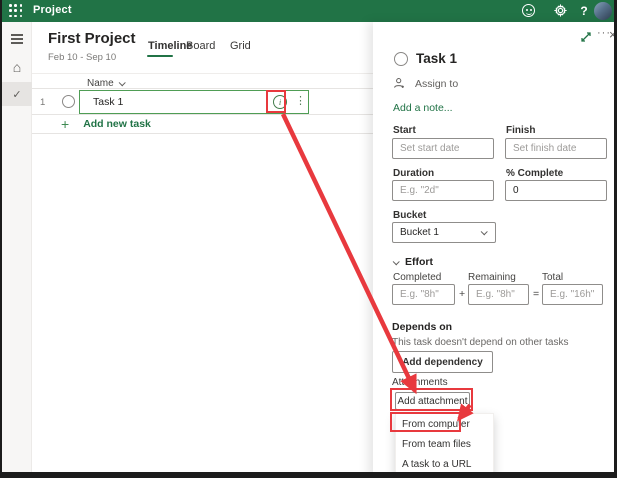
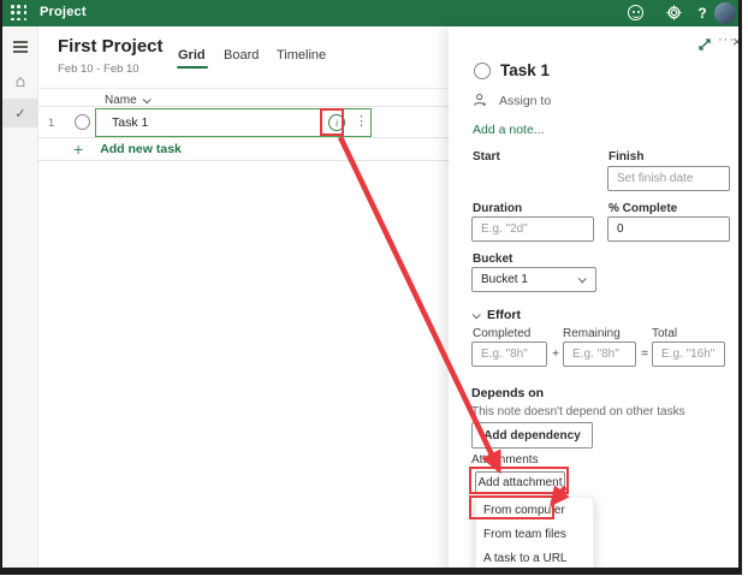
  Project
  ?
  ⌂
  ✓
  First Project
- Feb 10 - Sep 10
+ Feb 10 - Feb 10
- Timeline
+ Grid
  Board
- Grid
+ Timeline
  Name
  1
  Task 1
  i
  ⋮
  +
  Add new task
  ···
  ×
  Task 1
  Assign to
  Add a note...
  Start
- Set start date
  Finish
  Set finish date
  Duration
  E.g. "2d"
  % Complete
  0
  Bucket
  Bucket 1
  Effort
  Completed
  Remaining
  Total
  E.g. "8h"
  +
  E.g. "8h"
  =
  E.g. "16h"
  Depends on
- This task doesn't depend on other tasks
+ This note doesn't depend on other tasks
  Add dependency
  Attahments
  Add attachment
  From computer
  From team files
  A task to a URL
